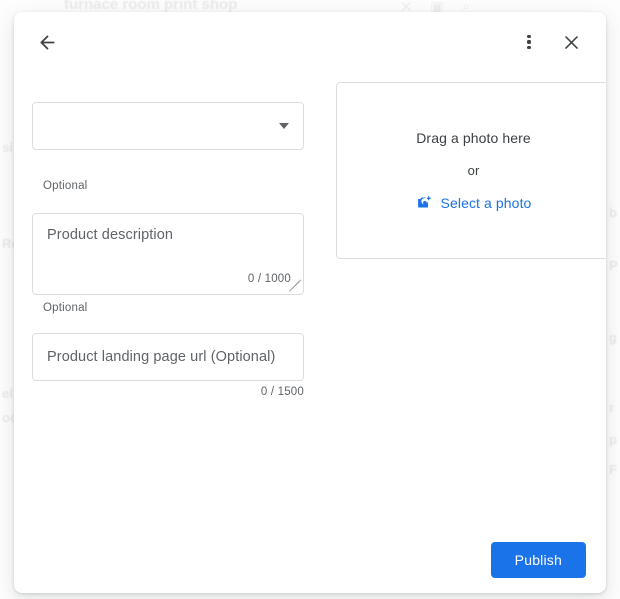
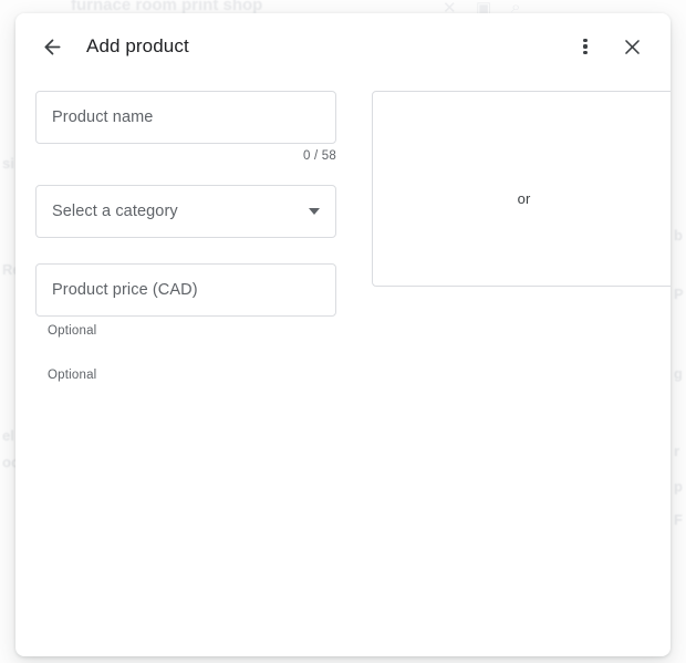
  furnace room print shop
  ▣
  si
  el
  g
+ Add product
+ Product name
+ 0 / 58
+ Select a category
+ Product price (CAD)
  Optional
- Product description
- 0 / 1000
  Optional
- Product landing page url (Optional)
- 0 / 1500
- Drag a photo here
  or
- Select a photo
- Publish
